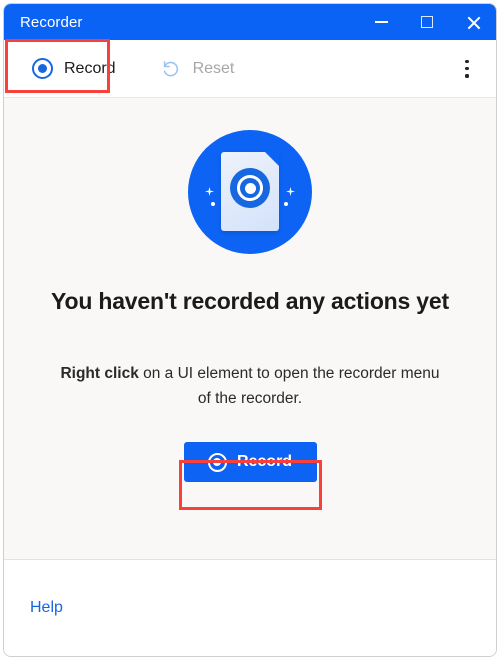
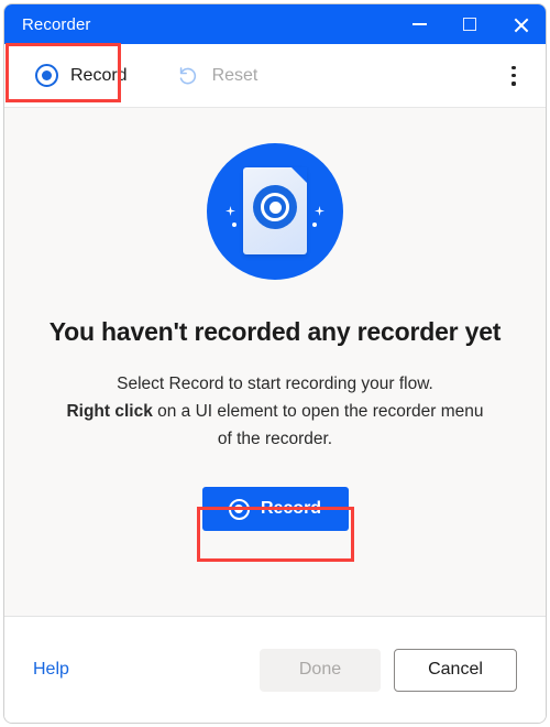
  Recorder
  Record
  Reset
- You haven't recorded any actions yet
+ You haven't recorded any recorder yet
+ Select Record to start recording your flow.
  Right click on a UI element to open the recorder menu of the recorder.
  Record
  Help
+ Done
+ Cancel
